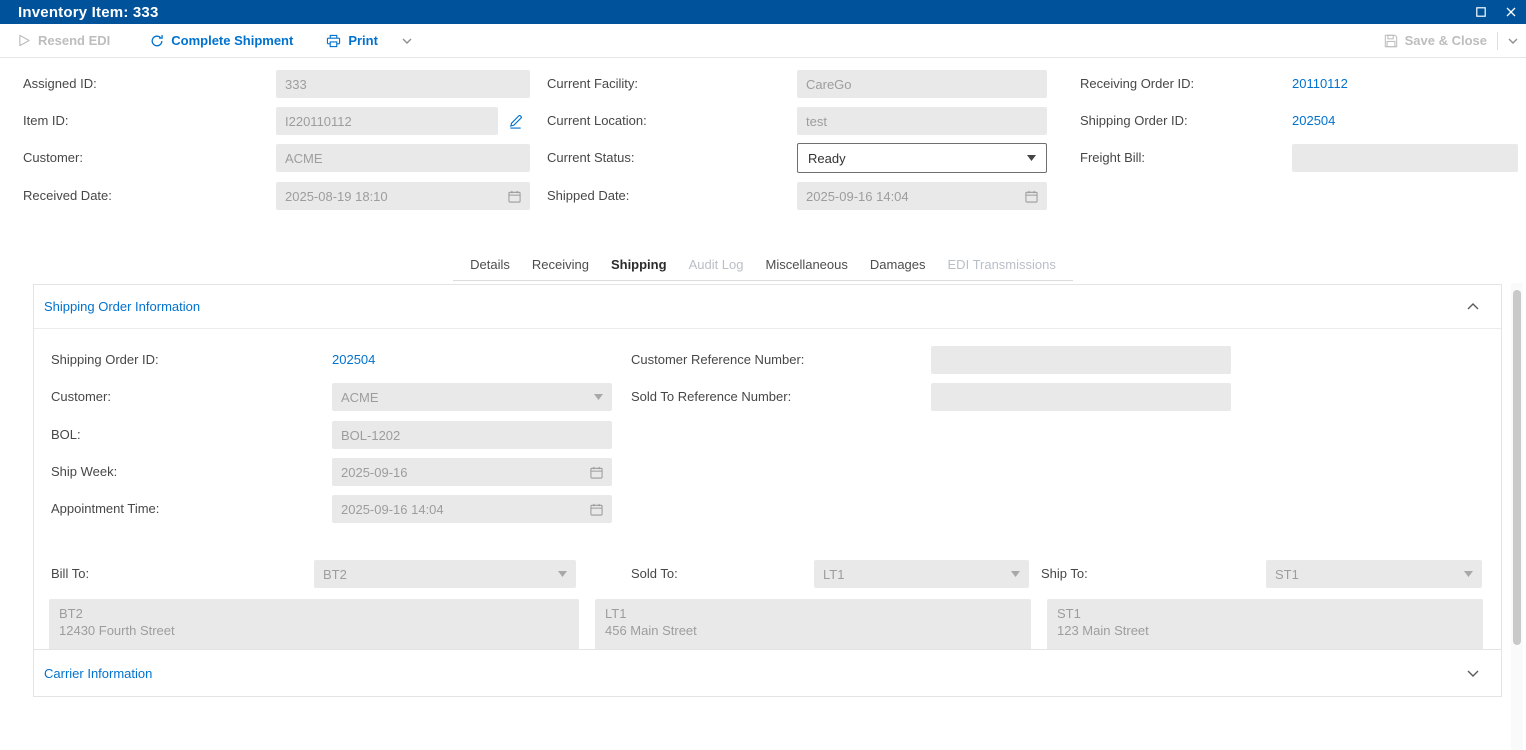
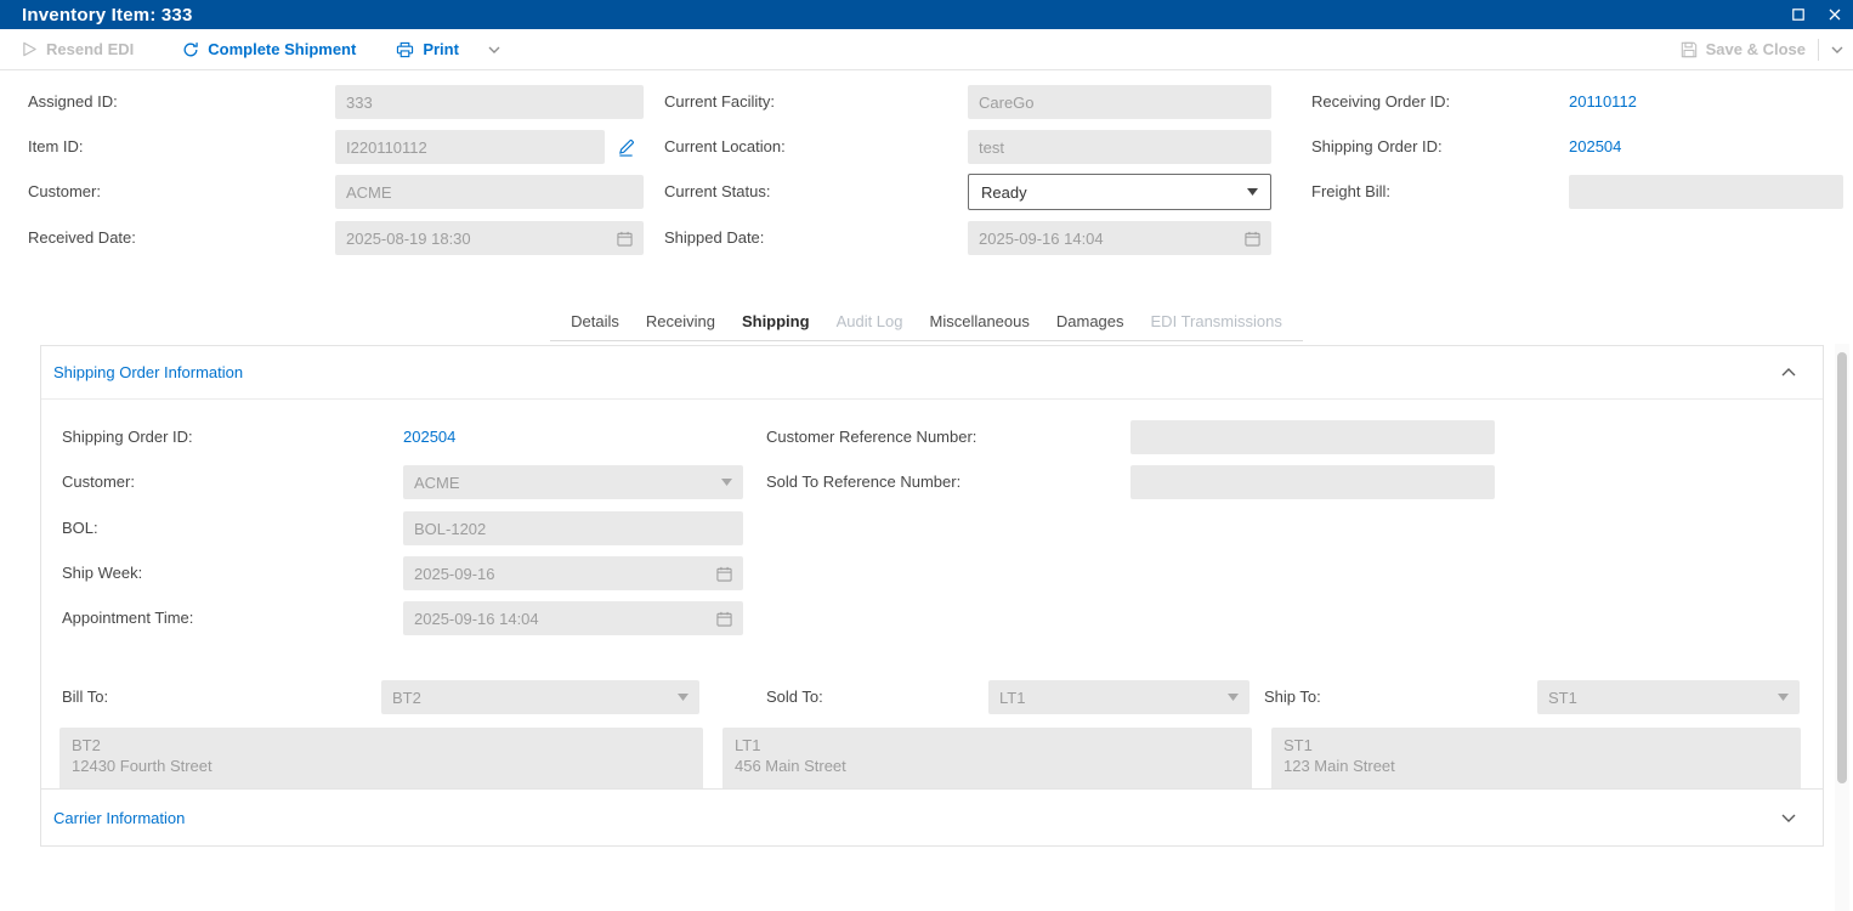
  Inventory Item: 333
  Resend EDI
  Complete Shipment
  Print
  Save & Close
  Assigned ID:
  333
  Item ID:
  I220110112
  Customer:
  ACME
  Received Date:
- 2025-08-19 18:10
+ 2025-08-19 18:30
  Current Facility:
  CareGo
  Current Location:
  test
  Current Status:
  Ready
  Shipped Date:
  2025-09-16 14:04
  Receiving Order ID:
  20110112
  Shipping Order ID:
  202504
  Freight Bill:
  Details
  Receiving
  Shipping
  Audit Log
  Miscellaneous
  Damages
  EDI Transmissions
  Shipping Order Information
  Shipping Order ID:
  202504
  Customer:
  ACME
  BOL:
  BOL-1202
  Ship Week:
  2025-09-16
  Appointment Time:
  2025-09-16 14:04
  Customer Reference Number:
  Sold To Reference Number:
  Bill To:
  BT2
  Sold To:
  LT1
  Ship To:
  ST1
  BT2
  12430 Fourth Street
  LT1
  456 Main Street
  ST1
  123 Main Street
  Carrier Information
